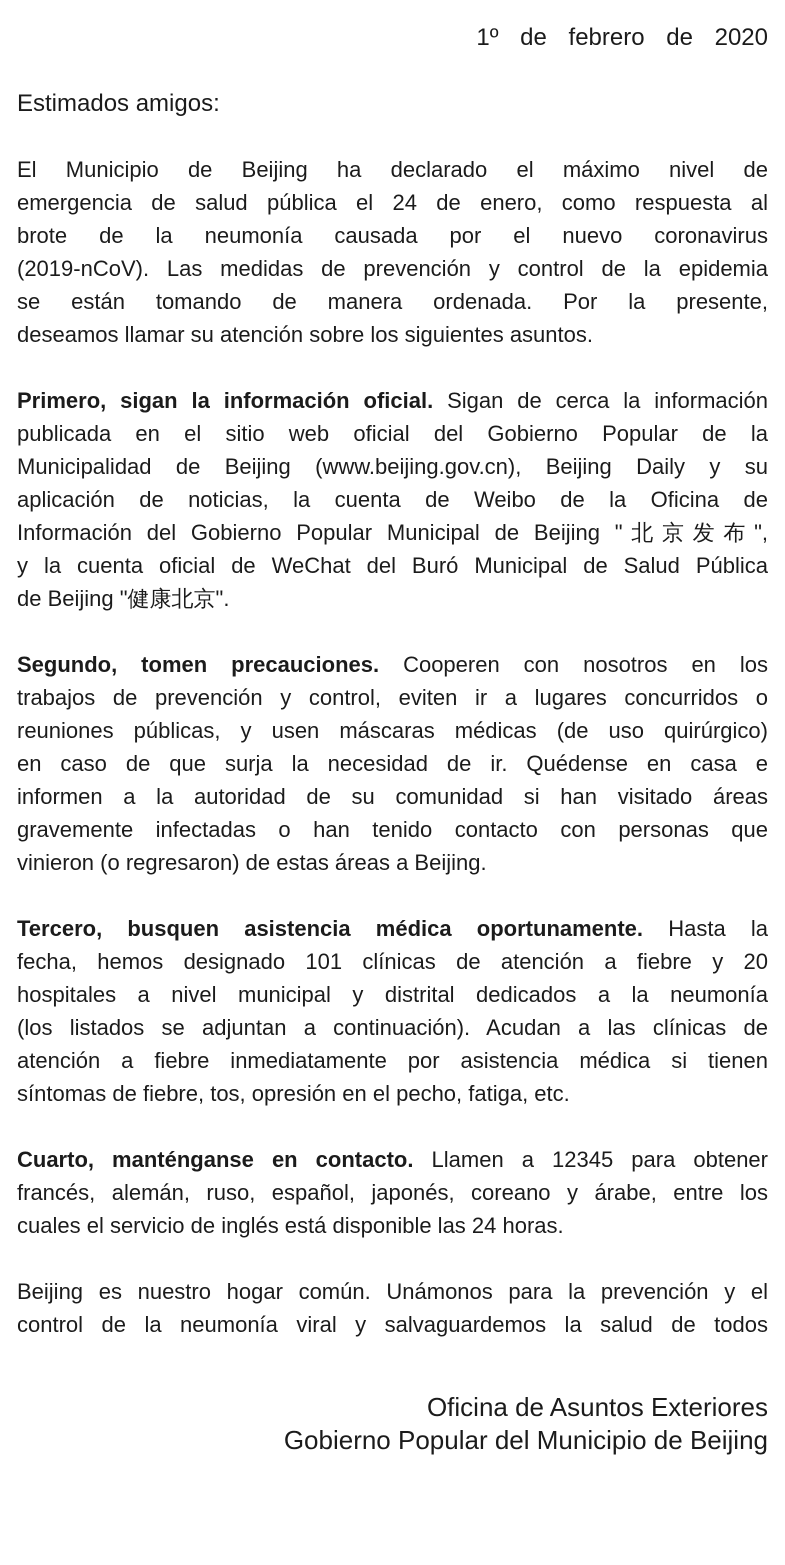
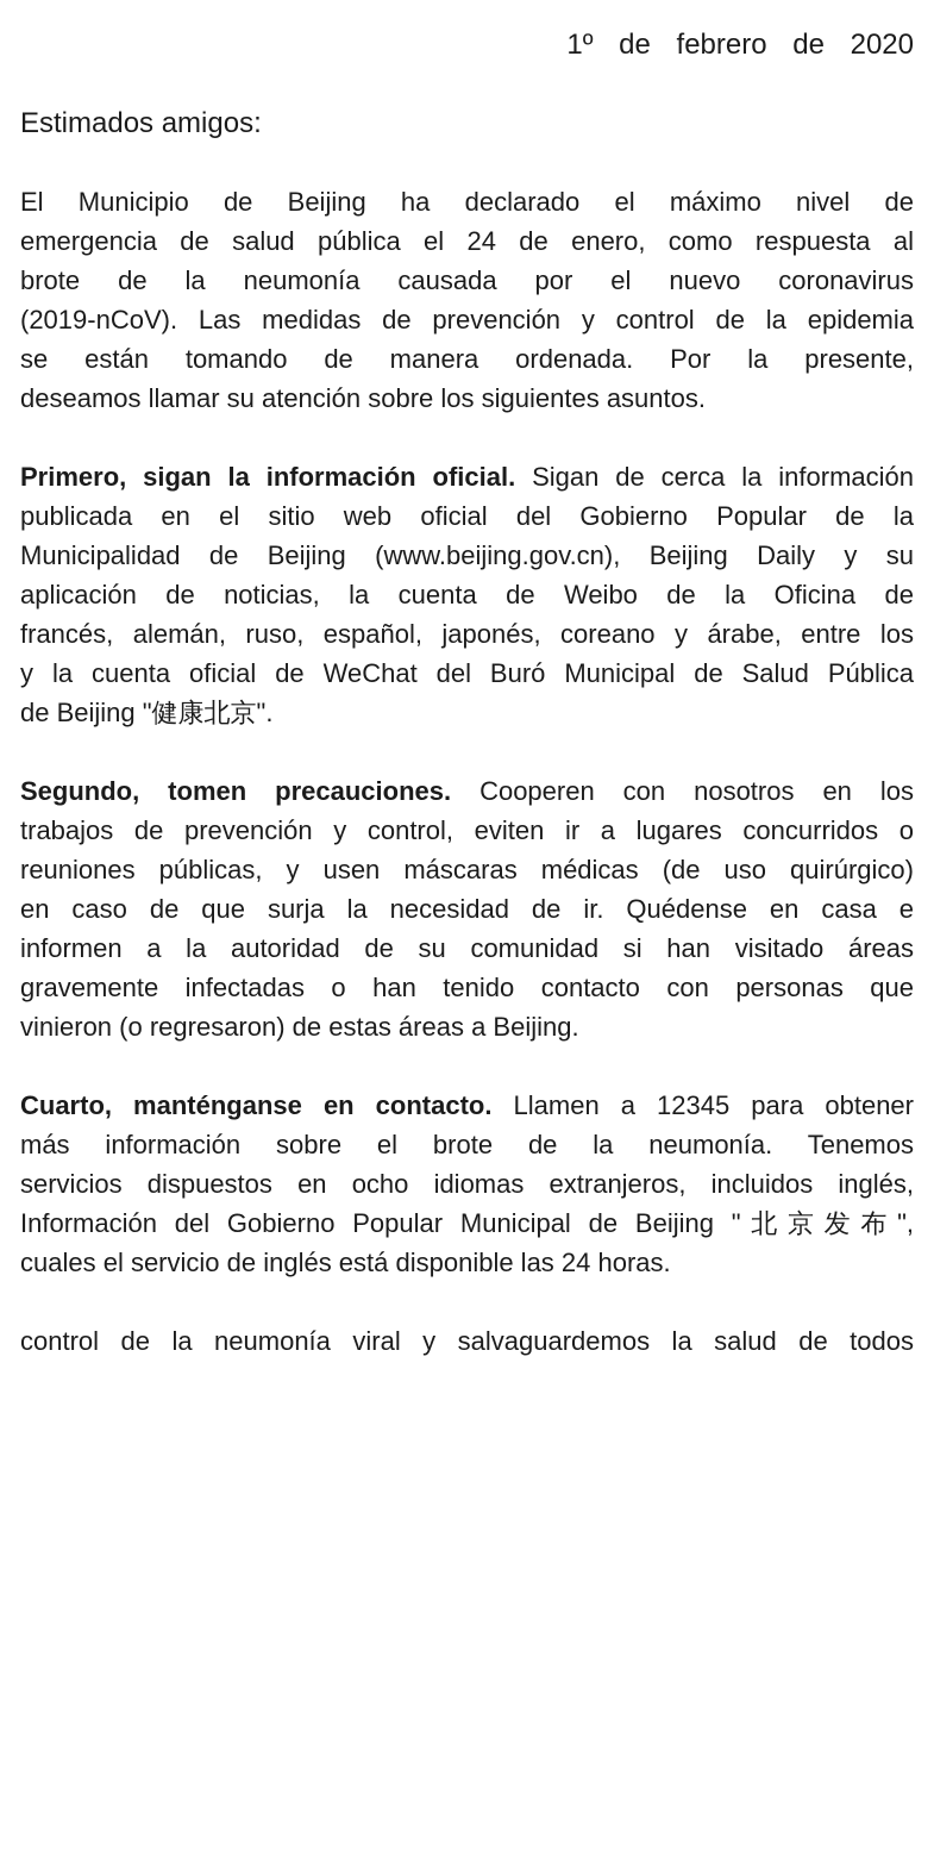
  1º de febrero de 2020
  Estimados amigos:
  El Municipio de Beijing ha declarado el máximo nivel de
  emergencia de salud pública el 24 de enero, como respuesta al
  brote de la neumonía causada por el nuevo coronavirus
  (2019-nCoV). Las medidas de prevención y control de la epidemia
  se están tomando de manera ordenada. Por la presente,
  deseamos llamar su atención sobre los siguientes asuntos.
  Primero, sigan la información oficial. Sigan de cerca la información
  publicada en el sitio web oficial del Gobierno Popular de la
  Municipalidad de Beijing (www.beijing.gov.cn), Beijing Daily y su
  aplicación de noticias, la cuenta de Weibo de la Oficina de
- Información del Gobierno Popular Municipal de Beijing "北京发布",
+ francés, alemán, ruso, español, japonés, coreano y árabe, entre los
  y la cuenta oficial de WeChat del Buró Municipal de Salud Pública
  de Beijing "健康北京".
  Segundo, tomen precauciones. Cooperen con nosotros en los
  trabajos de prevención y control, eviten ir a lugares concurridos o
  reuniones públicas, y usen máscaras médicas (de uso quirúrgico)
  en caso de que surja la necesidad de ir. Quédense en casa e
  informen a la autoridad de su comunidad si han visitado áreas
  gravemente infectadas o han tenido contacto con personas que
  vinieron (o regresaron) de estas áreas a Beijing.
- Tercero, busquen asistencia médica oportunamente. Hasta la
- fecha, hemos designado 101 clínicas de atención a fiebre y 20
- hospitales a nivel municipal y distrital dedicados a la neumonía
- (los listados se adjuntan a continuación). Acudan a las clínicas de
- atención a fiebre inmediatamente por asistencia médica si tienen
- síntomas de fiebre, tos, opresión en el pecho, fatiga, etc.
  Cuarto, manténganse en contacto. Llamen a 12345 para obtener
+ más información sobre el brote de la neumonía. Tenemos
+ servicios dispuestos en ocho idiomas extranjeros, incluidos inglés,
- francés, alemán, ruso, español, japonés, coreano y árabe, entre los
+ Información del Gobierno Popular Municipal de Beijing "北京发布",
  cuales el servicio de inglés está disponible las 24 horas.
- Beijing es nuestro hogar común. Unámonos para la prevención y el
  control de la neumonía viral y salvaguardemos la salud de todos
- Oficina de Asuntos Exteriores
- Gobierno Popular del Municipio de Beijing
